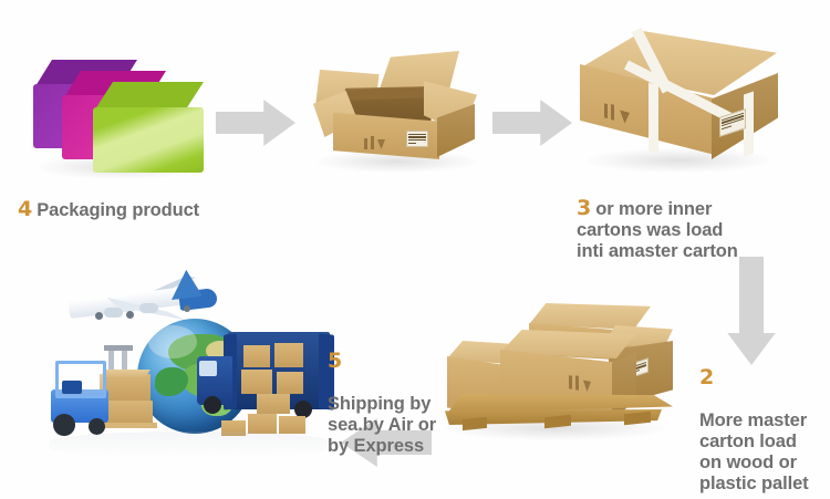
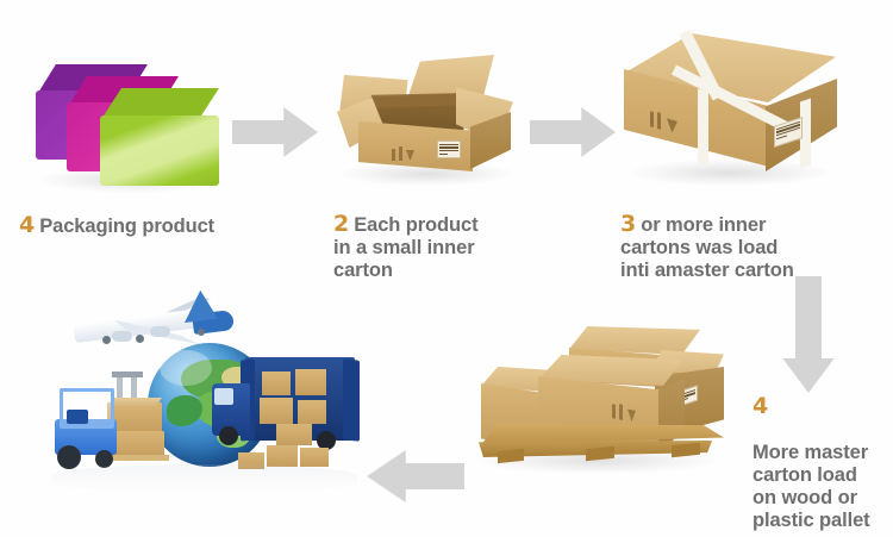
  4 Packaging product
+ 2 Each product
+ in a small inner
+ carton
  3 or more inner
  cartons was load
  inti amaster carton
- 2
+ 4
  More master
  carton load
  on wood or
  plastic pallet
- 5
- Shipping by
- sea.by Air or
- by Express
